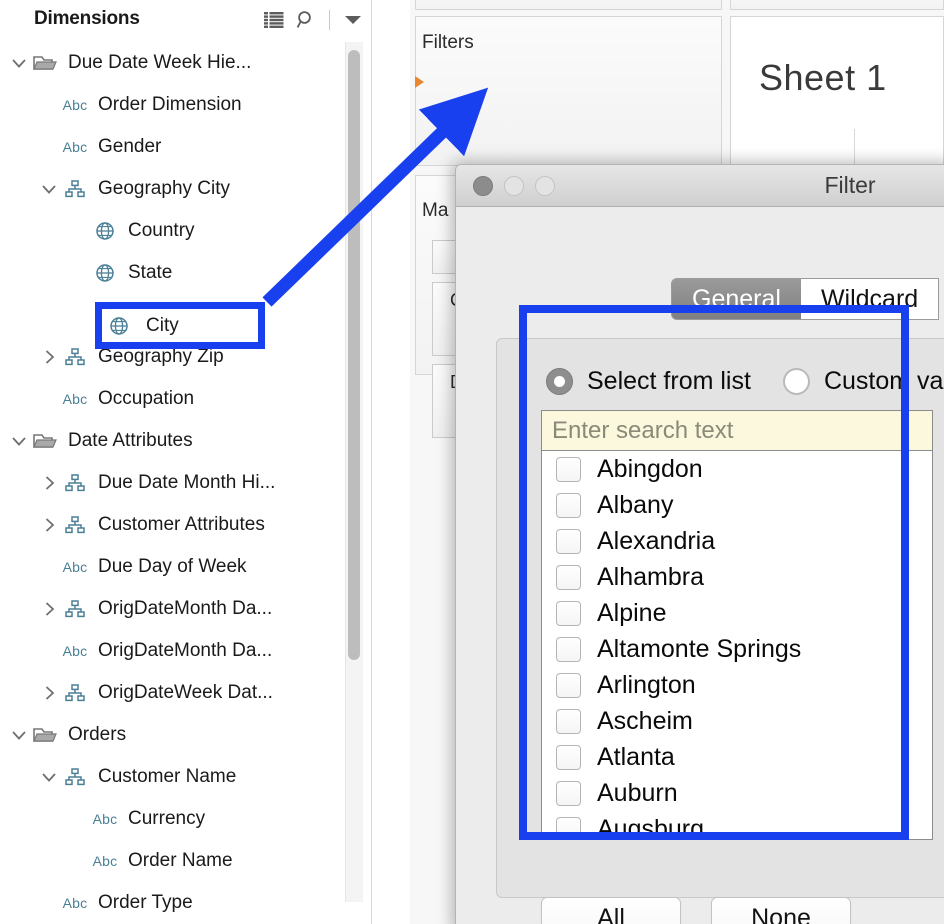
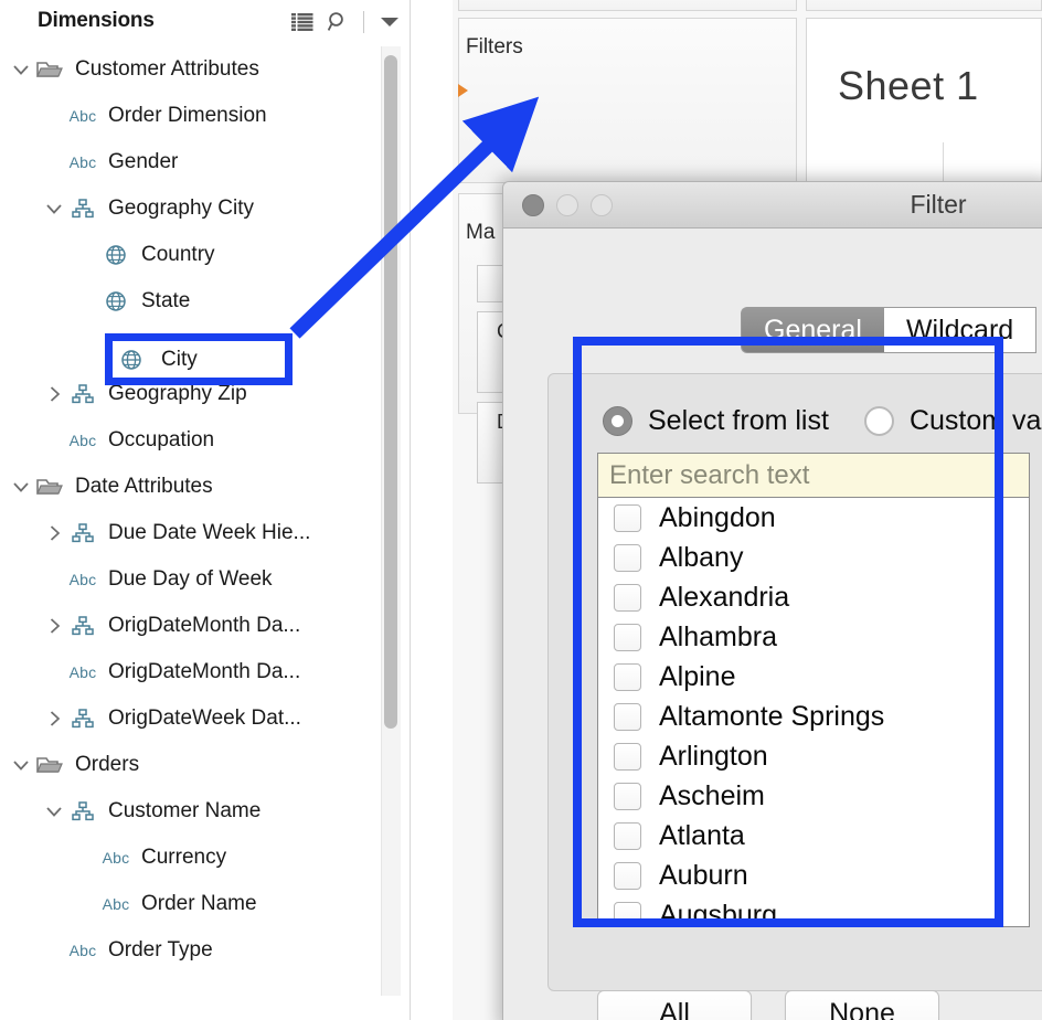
  Dimensions
- Due Date Week Hie...
+ Customer Attributes
  Abc
  Order Dimension
  Abc
  Gender
  Geography City
  Country
  State
  Geography Zip
  Abc
  Occupation
  Date Attributes
- Due Date Month Hi...
- Customer Attributes
+ Due Date Week Hie...
  Abc
  Due Day of Week
  OrigDateMonth Da...
  Abc
  OrigDateMonth Da...
  OrigDateWeek Dat...
  Orders
  Customer Name
  Abc
  Currency
  Abc
  Order Name
  Abc
  Order Type
  Filters
  Ma
  Sheet 1
  Filter
  General
  Wildcard
  Select from list
  Custom va
  Enter search text
  Abingdon
  Albany
  Alexandria
  Alhambra
  Alpine
  Altamonte Springs
  Arlington
  Ascheim
  Atlanta
  Auburn
  Augsburg
  All
  None
  City
